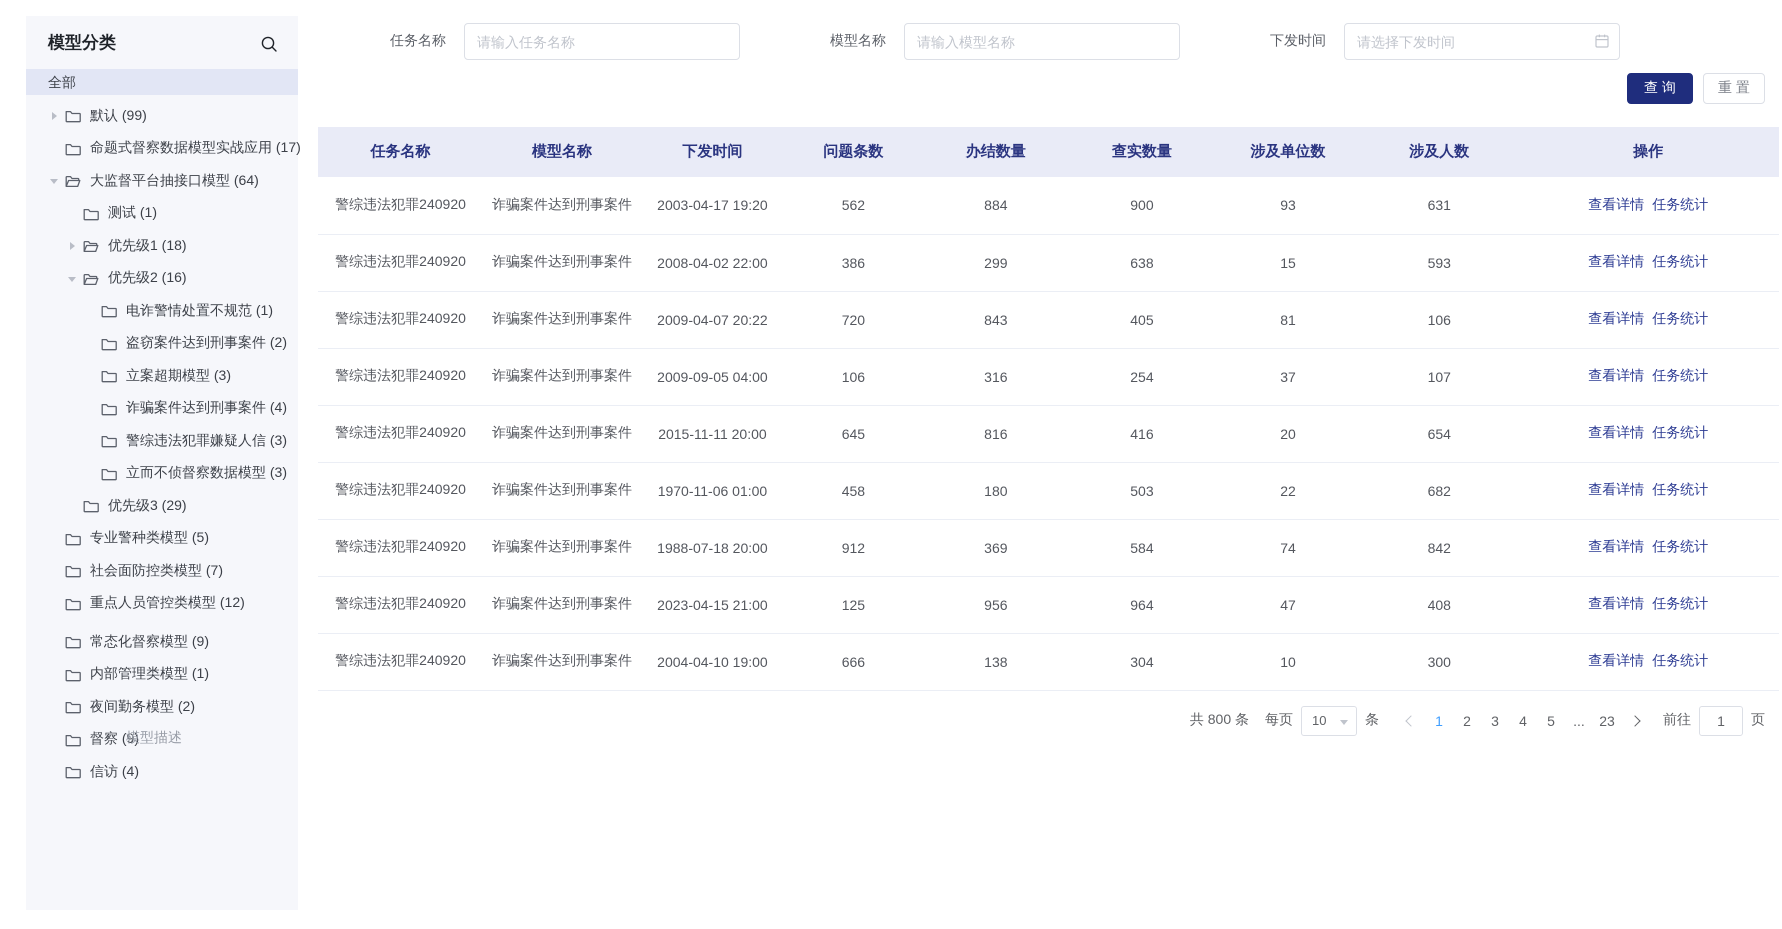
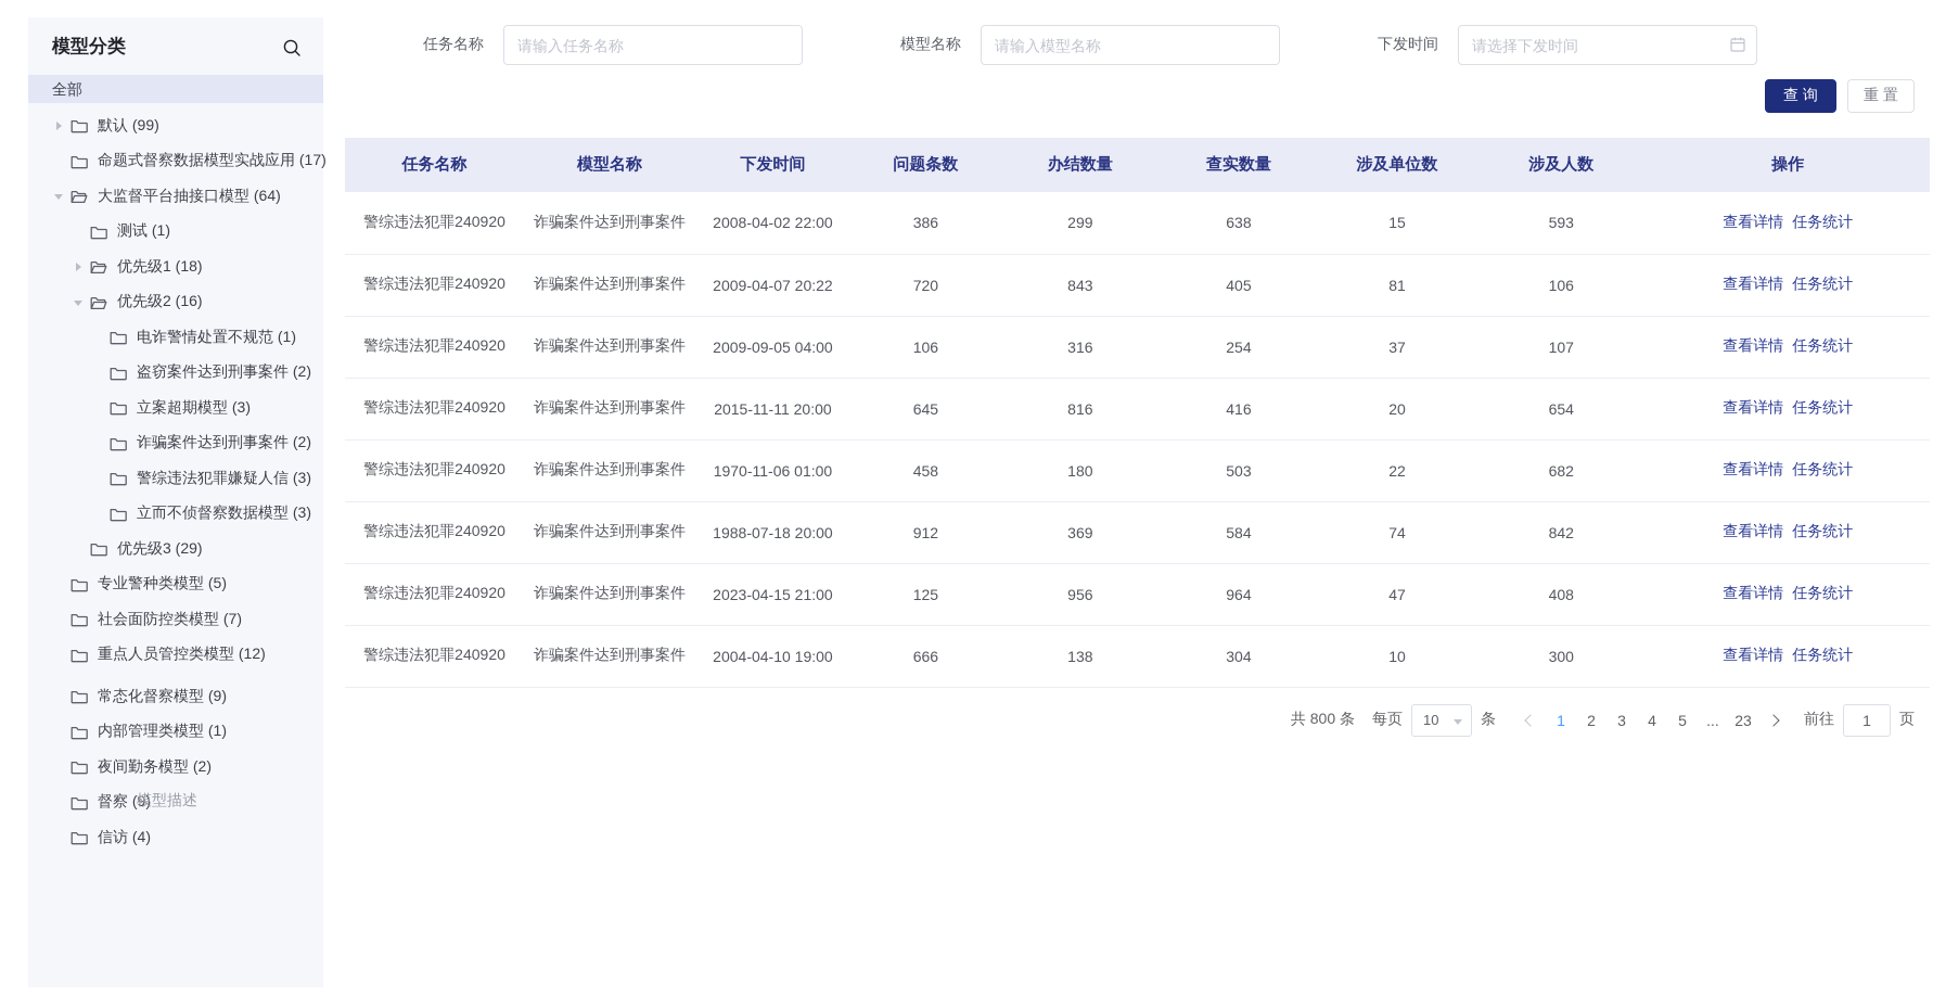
  模型分类
  全部
  默认 (99)
  命题式督察数据模型实战应用 (17)
  大监督平台抽接口模型 (64)
  测试 (1)
  优先级1 (18)
  优先级2 (16)
  电诈警情处置不规范 (1)
  盗窃案件达到刑事案件 (2)
  立案超期模型 (3)
- 诈骗案件达到刑事案件 (4)
+ 诈骗案件达到刑事案件 (2)
  警综违法犯罪嫌疑人信 (3)
  立而不侦督察数据模型 (3)
  优先级3 (29)
  专业警种类模型 (5)
  社会面防控类模型 (7)
  重点人员管控类模型 (12)
  常态化督察模型 (9)
  内部管理类模型 (1)
  夜间勤务模型 (2)
  督察 (9)
  模型描述
  信访 (4)
  任务名称
  请输入任务名称
  模型名称
  请输入模型名称
  下发时间
  请选择下发时间
  查 询
  重 置
  任务名称	模型名称	下发时间	问题条数	办结数量	查实数量	涉及单位数	涉及人数	操作
- 警综违法犯罪240920	诈骗案件达到刑事案件	2003-04-17 19:20	562	884	900	93	631	查看详情 任务统计
  警综违法犯罪240920	诈骗案件达到刑事案件	2008-04-02 22:00	386	299	638	15	593	查看详情 任务统计
  警综违法犯罪240920	诈骗案件达到刑事案件	2009-04-07 20:22	720	843	405	81	106	查看详情 任务统计
  警综违法犯罪240920	诈骗案件达到刑事案件	2009-09-05 04:00	106	316	254	37	107	查看详情 任务统计
  警综违法犯罪240920	诈骗案件达到刑事案件	2015-11-11 20:00	645	816	416	20	654	查看详情 任务统计
  警综违法犯罪240920	诈骗案件达到刑事案件	1970-11-06 01:00	458	180	503	22	682	查看详情 任务统计
  警综违法犯罪240920	诈骗案件达到刑事案件	1988-07-18 20:00	912	369	584	74	842	查看详情 任务统计
  警综违法犯罪240920	诈骗案件达到刑事案件	2023-04-15 21:00	125	956	964	47	408	查看详情 任务统计
  警综违法犯罪240920	诈骗案件达到刑事案件	2004-04-10 19:00	666	138	304	10	300	查看详情 任务统计
  共 800 条
  每页
  10
  条
  1
  2
  3
  4
  5
  ...
  23
  前往
  1
  页
